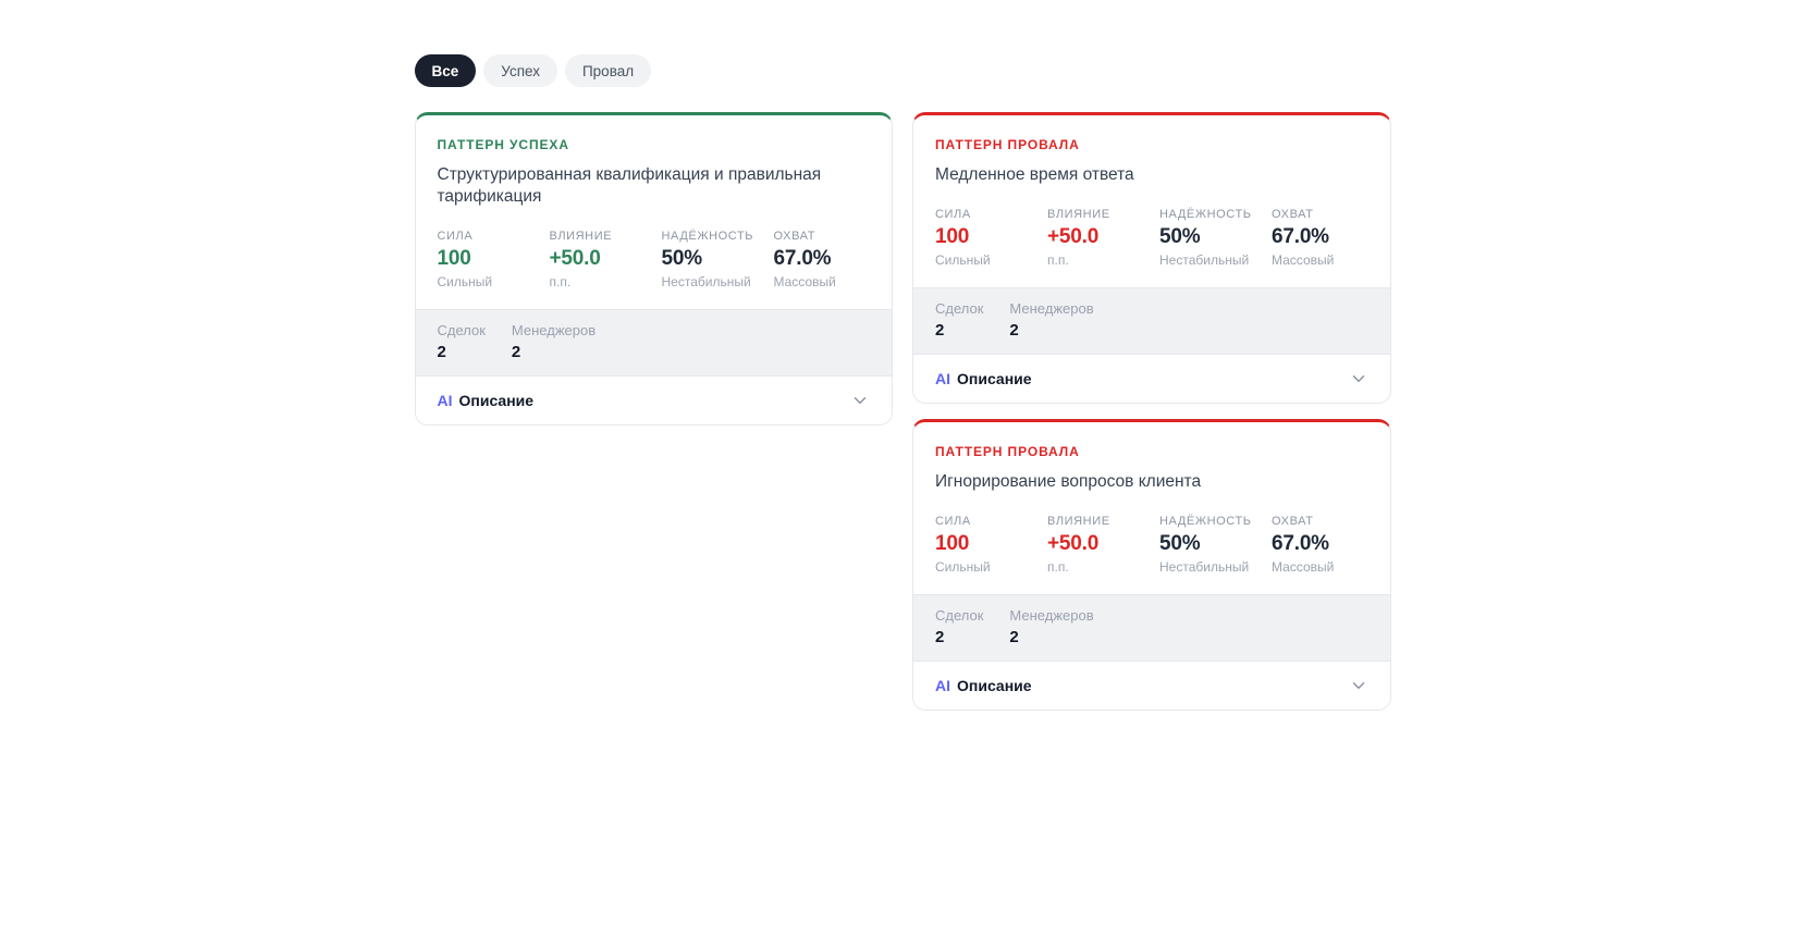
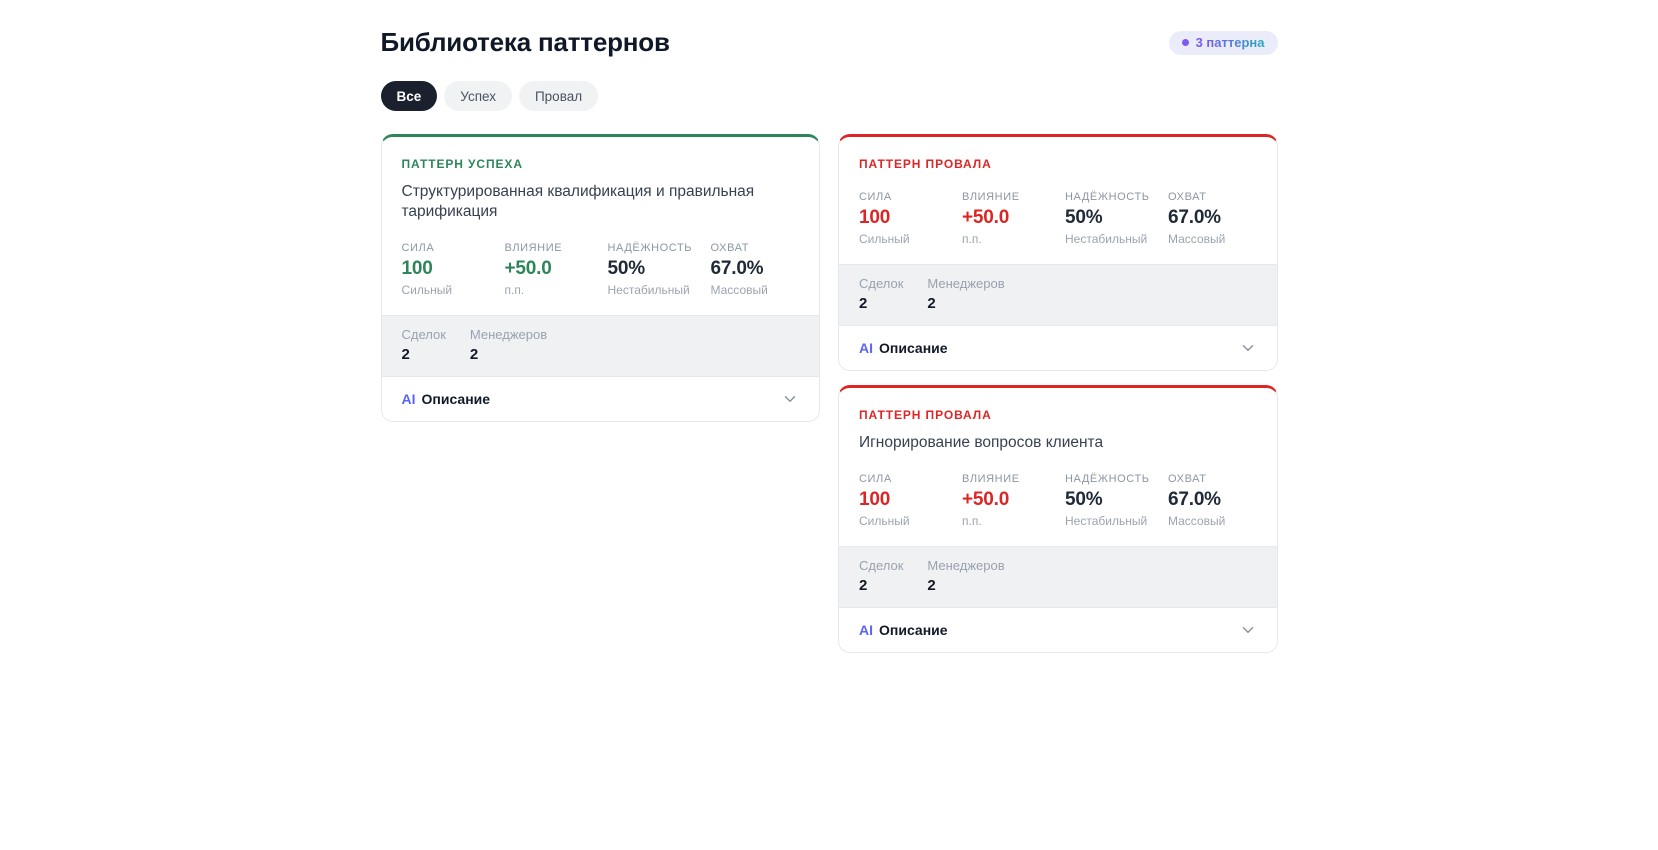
+ Библиотека паттернов
+ 3 паттерна
  Все
  Успех
  Провал
  ПАТТЕРН УСПЕХА
  Структурированная квалификация и правильная тарификация
  СИЛА
  100
  Сильный
  ВЛИЯНИЕ
  +50.0
  п.п.
  НАДЁЖНОСТЬ
  50%
  Нестабильный
  ОХВАТ
  67.0%
  Массовый
  Сделок
  2
  Менеджеров
  2
  AI
  Описание
  ПАТТЕРН ПРОВАЛА
- Медленное время ответа
  СИЛА
  100
  Сильный
  ВЛИЯНИЕ
  +50.0
  п.п.
  НАДЁЖНОСТЬ
  50%
  Нестабильный
  ОХВАТ
  67.0%
  Массовый
  Сделок
  2
  Менеджеров
  2
  AI
  Описание
  ПАТТЕРН ПРОВАЛА
  Игнорирование вопросов клиента
  СИЛА
  100
  Сильный
  ВЛИЯНИЕ
  +50.0
  п.п.
  НАДЁЖНОСТЬ
  50%
  Нестабильный
  ОХВАТ
  67.0%
  Массовый
  Сделок
  2
  Менеджеров
  2
  AI
  Описание
